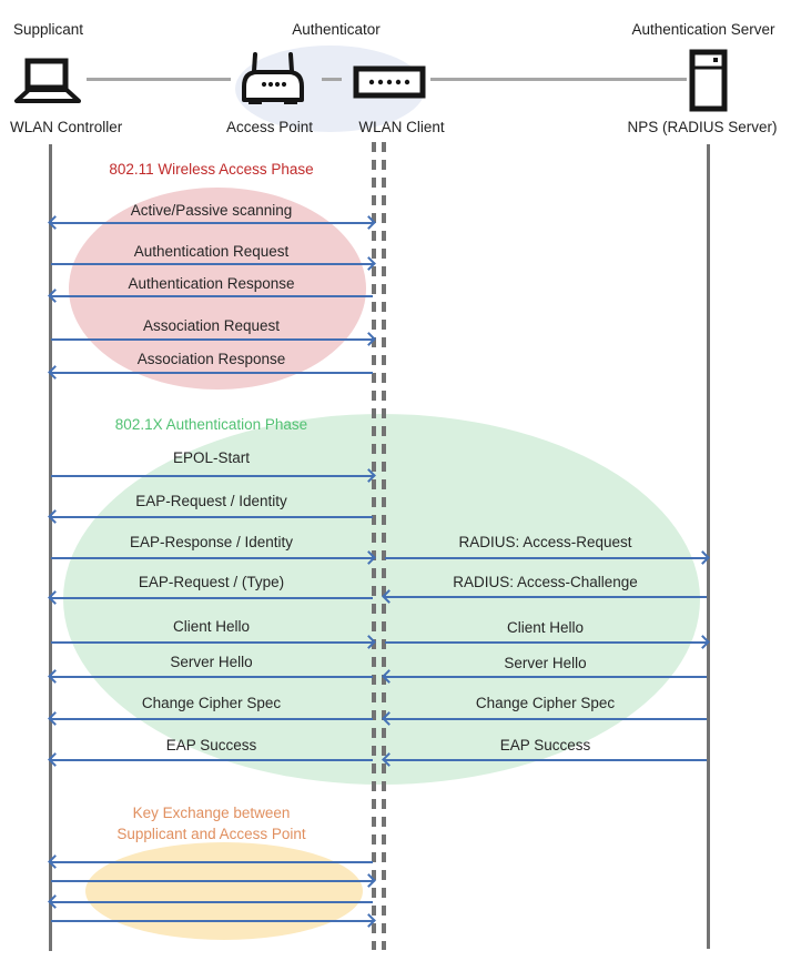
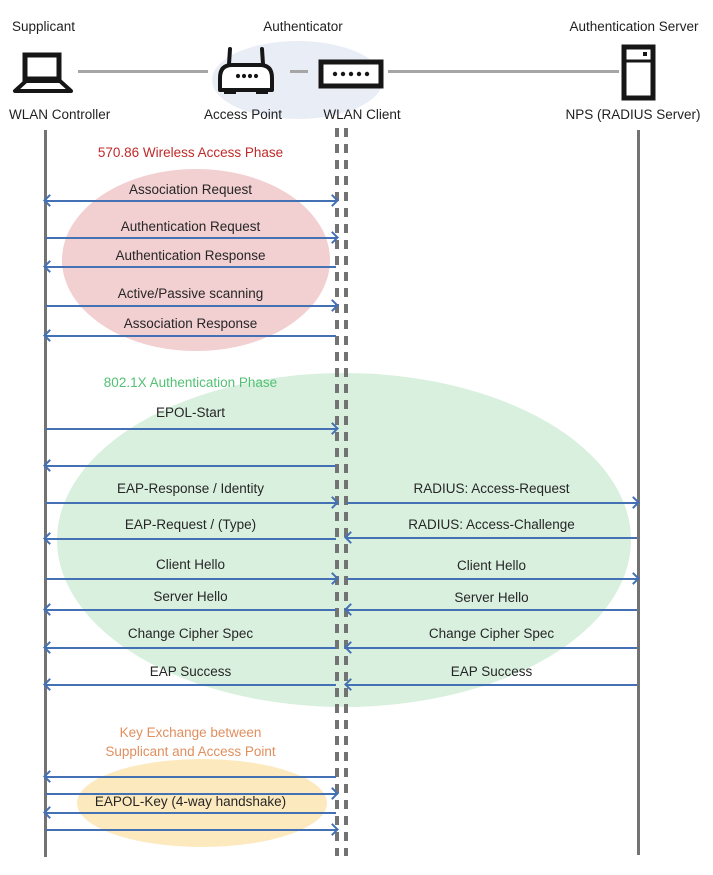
  Supplicant
  Authenticator
  Authentication Server
  WLAN Controller
  Access Point
  WLAN Client
  NPS (RADIUS Server)
- 802.11 Wireless Access Phase
+ 570.86 Wireless Access Phase
- Active/Passive scanning
+ Association Request
  Authentication Request
  Authentication Response
- Association Request
+ Active/Passive scanning
  Association Response
  802.1X Authentication Phase
  EPOL-Start
- EAP-Request / Identity
  EAP-Response / Identity
  EAP-Request / (Type)
  Client Hello
  Server Hello
  Change Cipher Spec
  EAP Success
  RADIUS: Access-Request
  RADIUS: Access-Challenge
  Client Hello
  Server Hello
  Change Cipher Spec
  EAP Success
  Key Exchange between
  Supplicant and Access Point
+ EAPOL-Key (4-way handshake)
